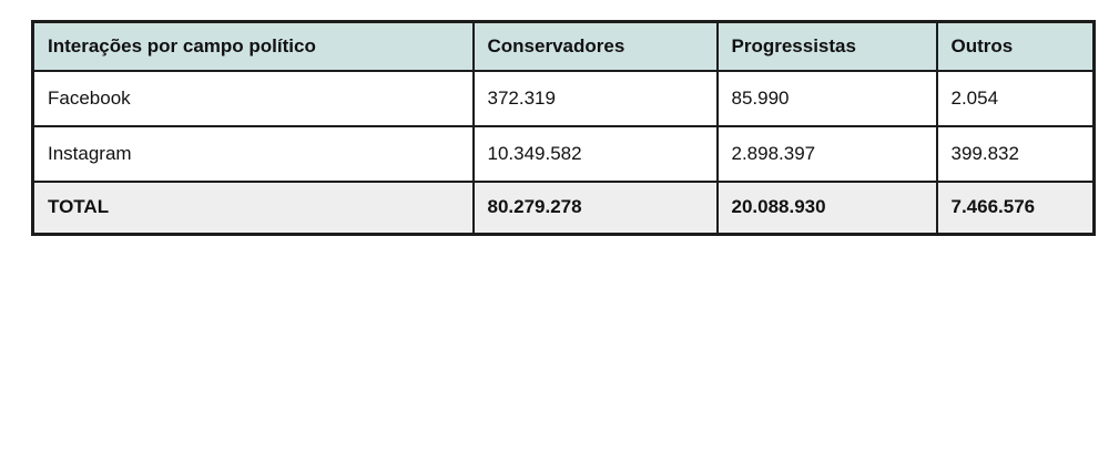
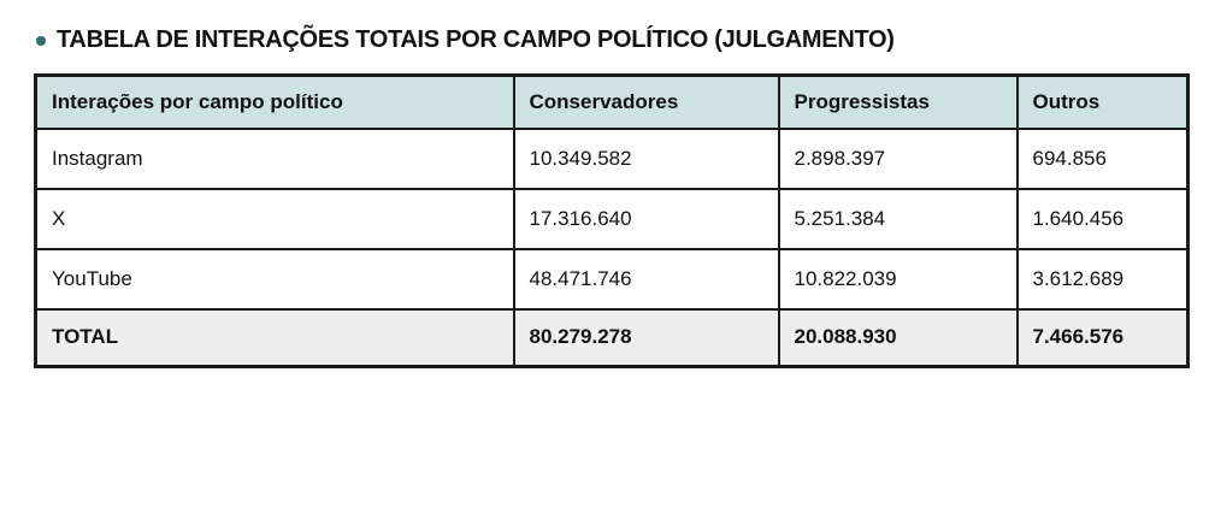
+ TABELA DE INTERAÇÕES TOTAIS POR CAMPO POLÍTICO (JULGAMENTO)
  Interações por campo político	Conservadores	Progressistas	Outros
- Facebook	372.319	85.990	2.054
- Instagram	10.349.582	2.898.397	399.832
+ Instagram	10.349.582	2.898.397	694.856
+ X	17.316.640	5.251.384	1.640.456
+ YouTube	48.471.746	10.822.039	3.612.689
  TOTAL	80.279.278	20.088.930	7.466.576
